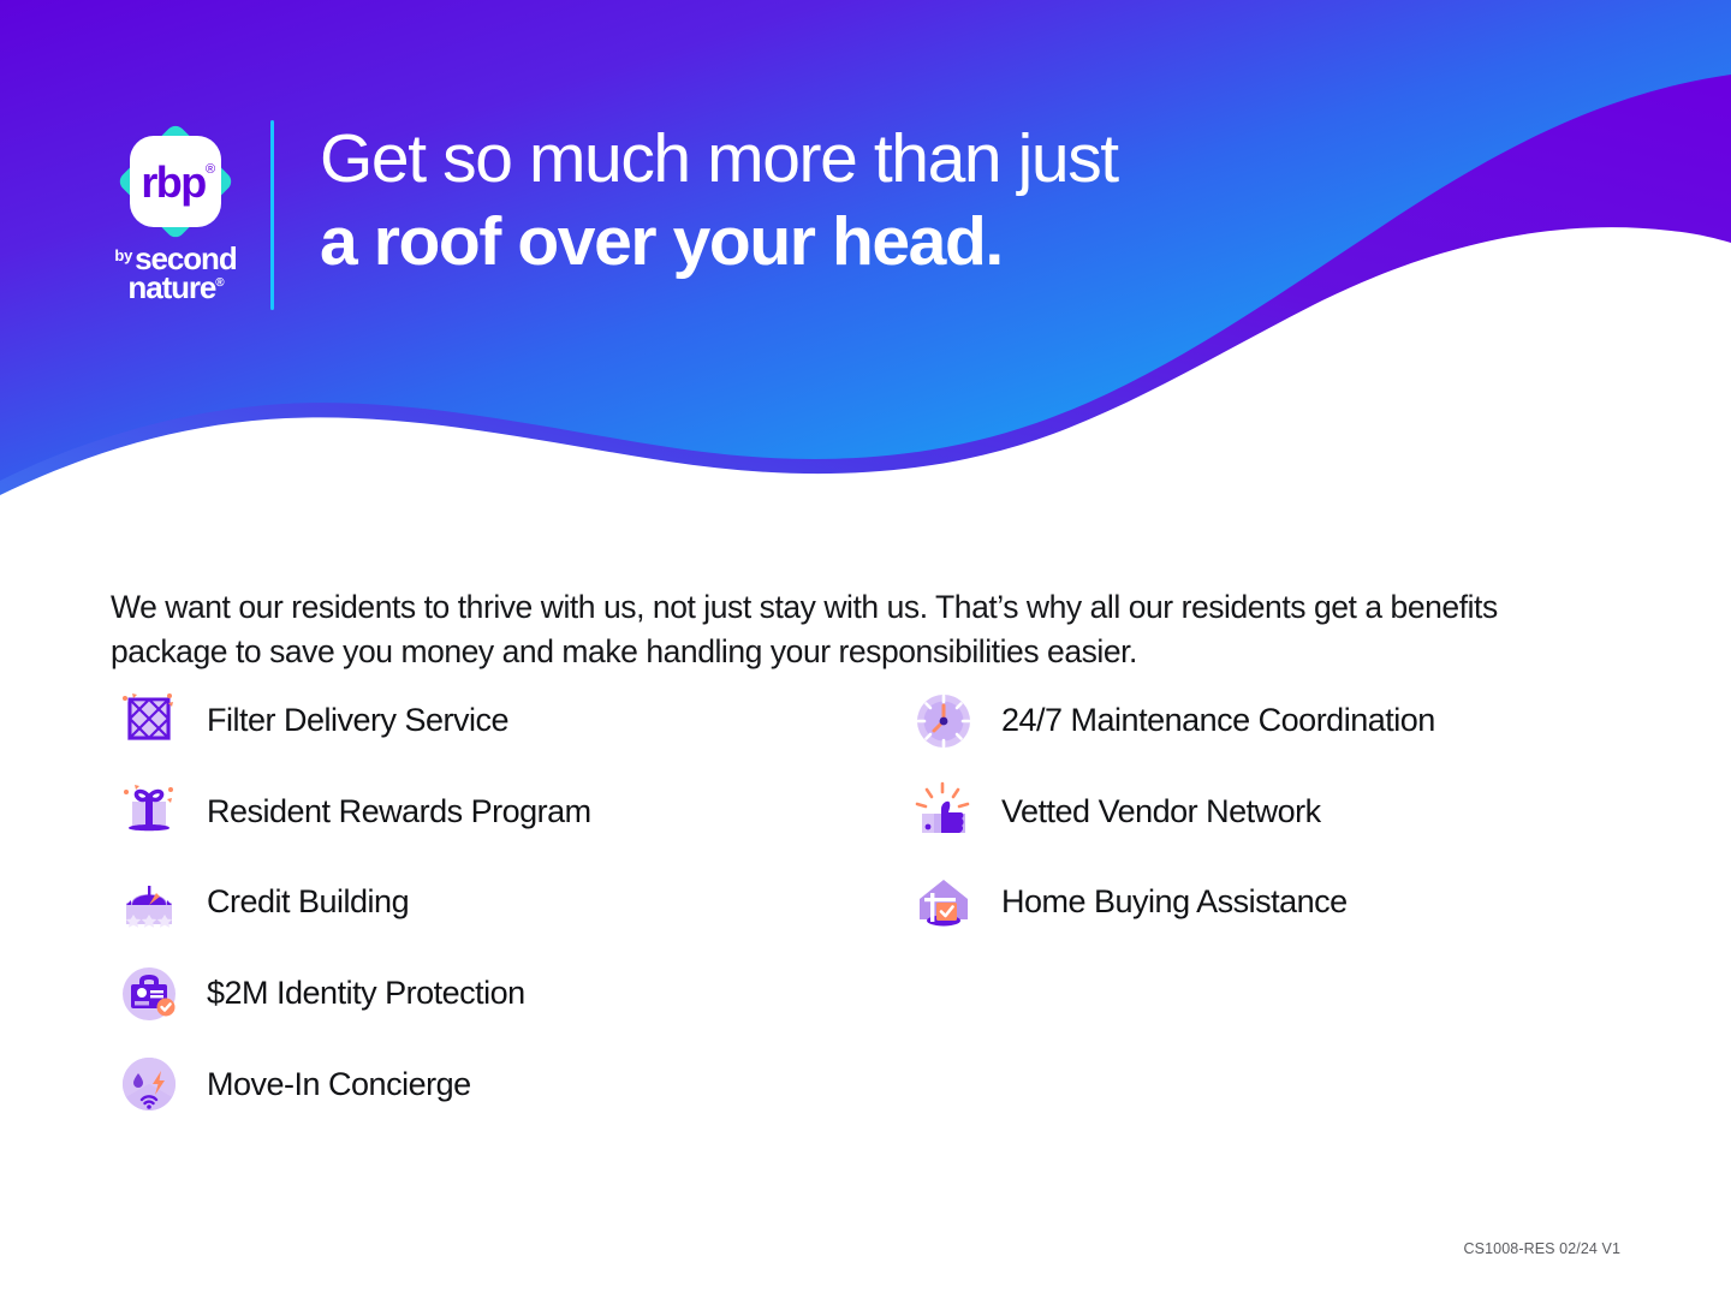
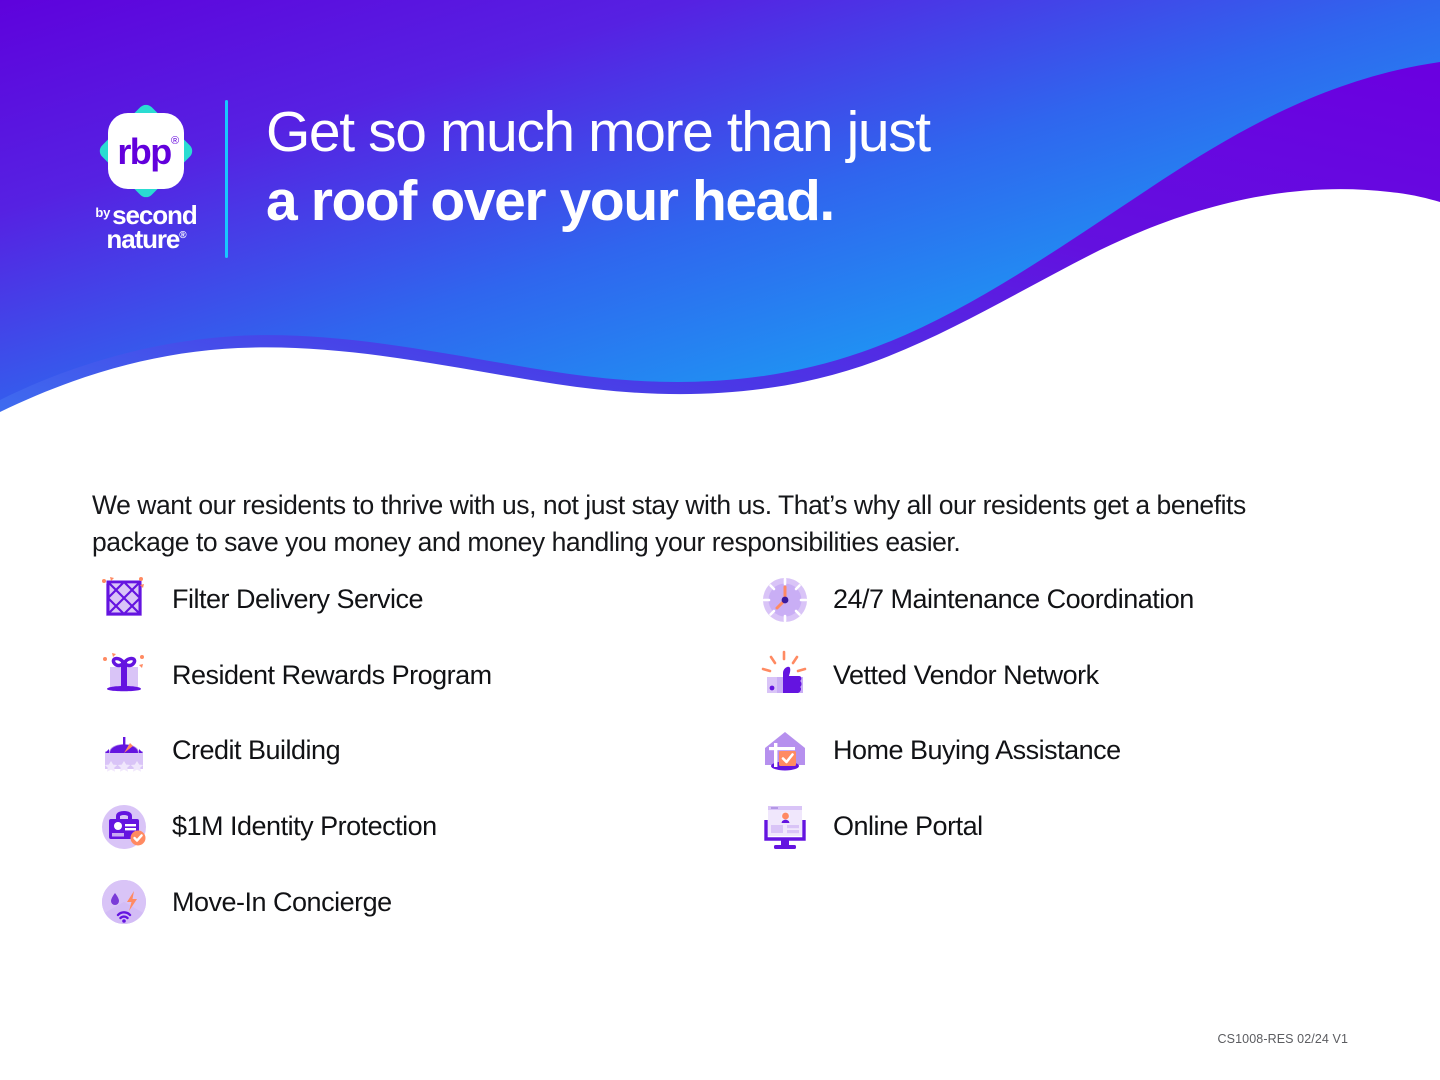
  rbp
  ®
  by second
  nature®
  Get so much more than just
  a roof over your head.
- We want our residents to thrive with us, not just stay with us. That’s why all our residents get a benefits package to save you money and make handling your responsibilities easier.
+ We want our residents to thrive with us, not just stay with us. That’s why all our residents get a benefits package to save you money and money handling your responsibilities easier.
  Filter Delivery Service
  Resident Rewards Program
  Credit Building
- $2M Identity Protection
+ $1M Identity Protection
  Move-In Concierge
  24/7 Maintenance Coordination
  Vetted Vendor Network
  Home Buying Assistance
+ Online Portal
  CS1008-RES 02/24 V1
